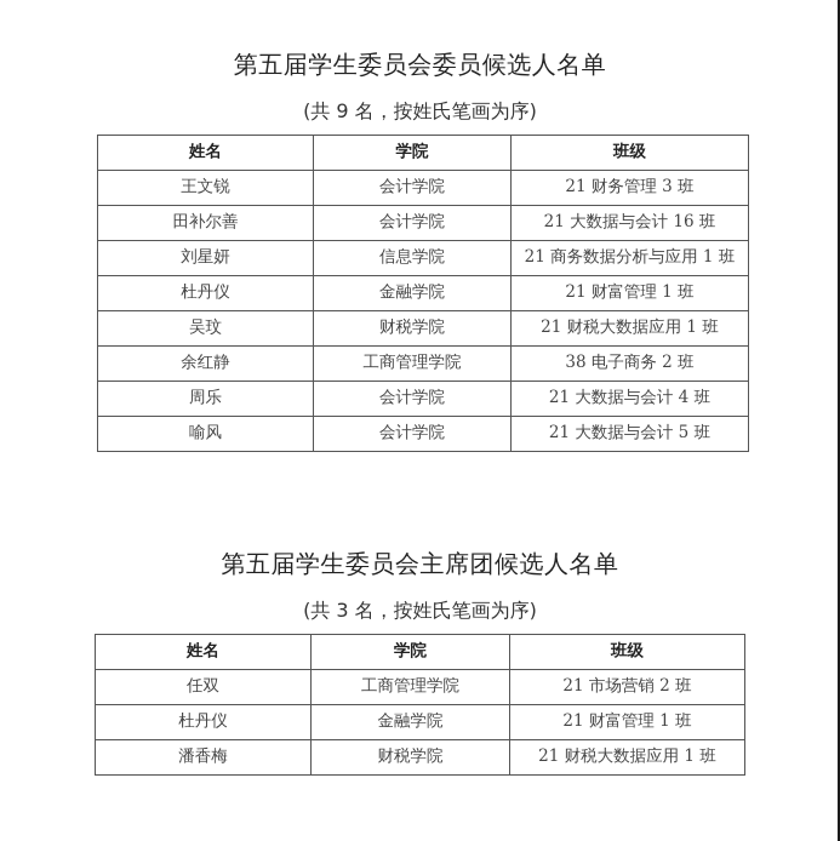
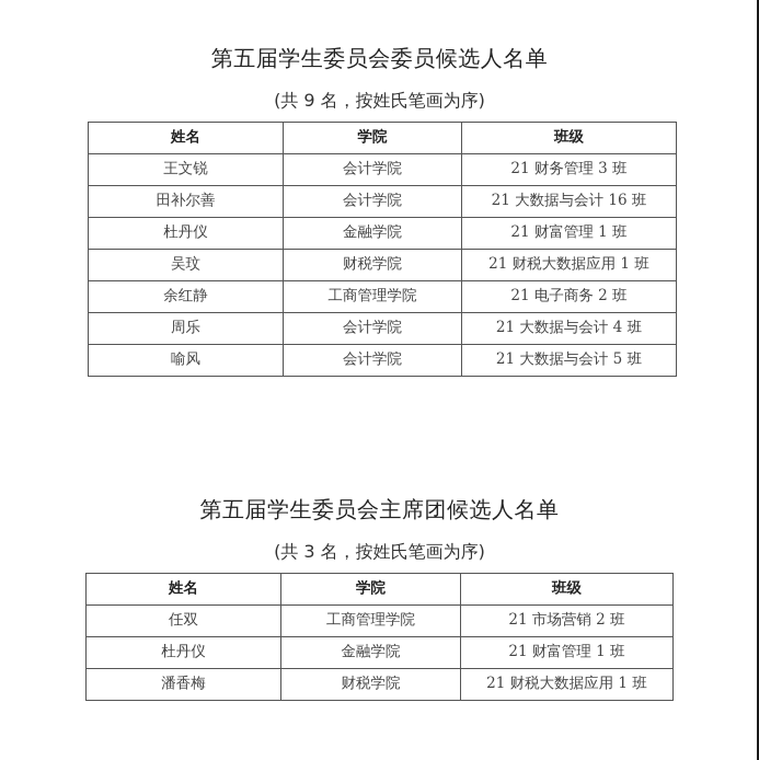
  第五届学生委员会委员候选人名单
  (共 9 名，按姓氏笔画为序)
  姓名	学院	班级
  王文锐	会计学院	21 财务管理 3 班
  田补尔善	会计学院	21 大数据与会计 16 班
- 刘星妍	信息学院	21 商务数据分析与应用 1 班
  杜丹仪	金融学院	21 财富管理 1 班
  吴玟	财税学院	21 财税大数据应用 1 班
- 余红静	工商管理学院	38 电子商务 2 班
+ 余红静	工商管理学院	21 电子商务 2 班
  周乐	会计学院	21 大数据与会计 4 班
  喻风	会计学院	21 大数据与会计 5 班
  第五届学生委员会主席团候选人名单
  (共 3 名，按姓氏笔画为序)
  姓名	学院	班级
  任双	工商管理学院	21 市场营销 2 班
  杜丹仪	金融学院	21 财富管理 1 班
  潘香梅	财税学院	21 财税大数据应用 1 班
